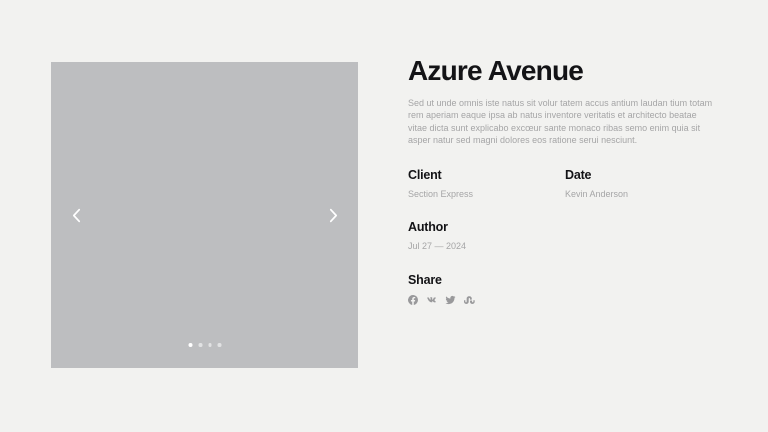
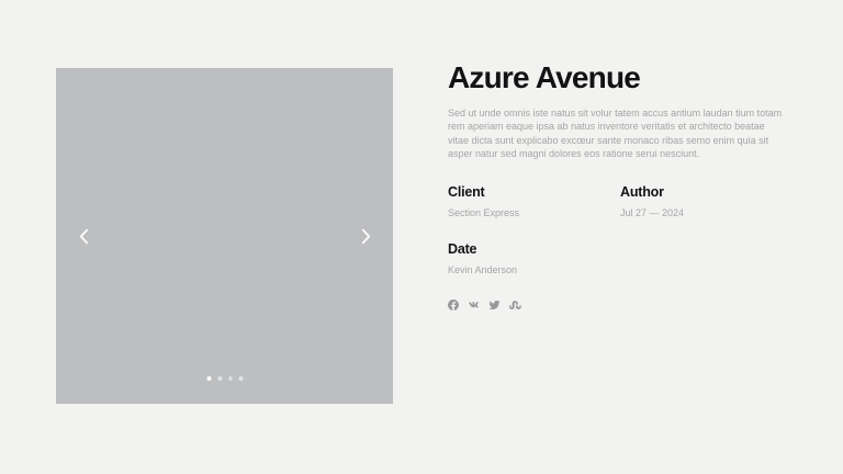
  Azure Avenue
  Sed ut unde omnis iste natus sit volur tatem accus antium laudan tium totam rem aperiam eaque ipsa ab natus inventore veritatis et architecto beatae vitae dicta sunt explicabo excœur sante monaco ribas semo enim quia sit asper natur sed magni dolores eos ratione serui nesciunt.
  Client
  Section Express
- Date
+ Author
- Kevin Anderson
+ Jul 27 — 2024
- Author
+ Date
- Jul 27 — 2024
+ Kevin Anderson
- Share
